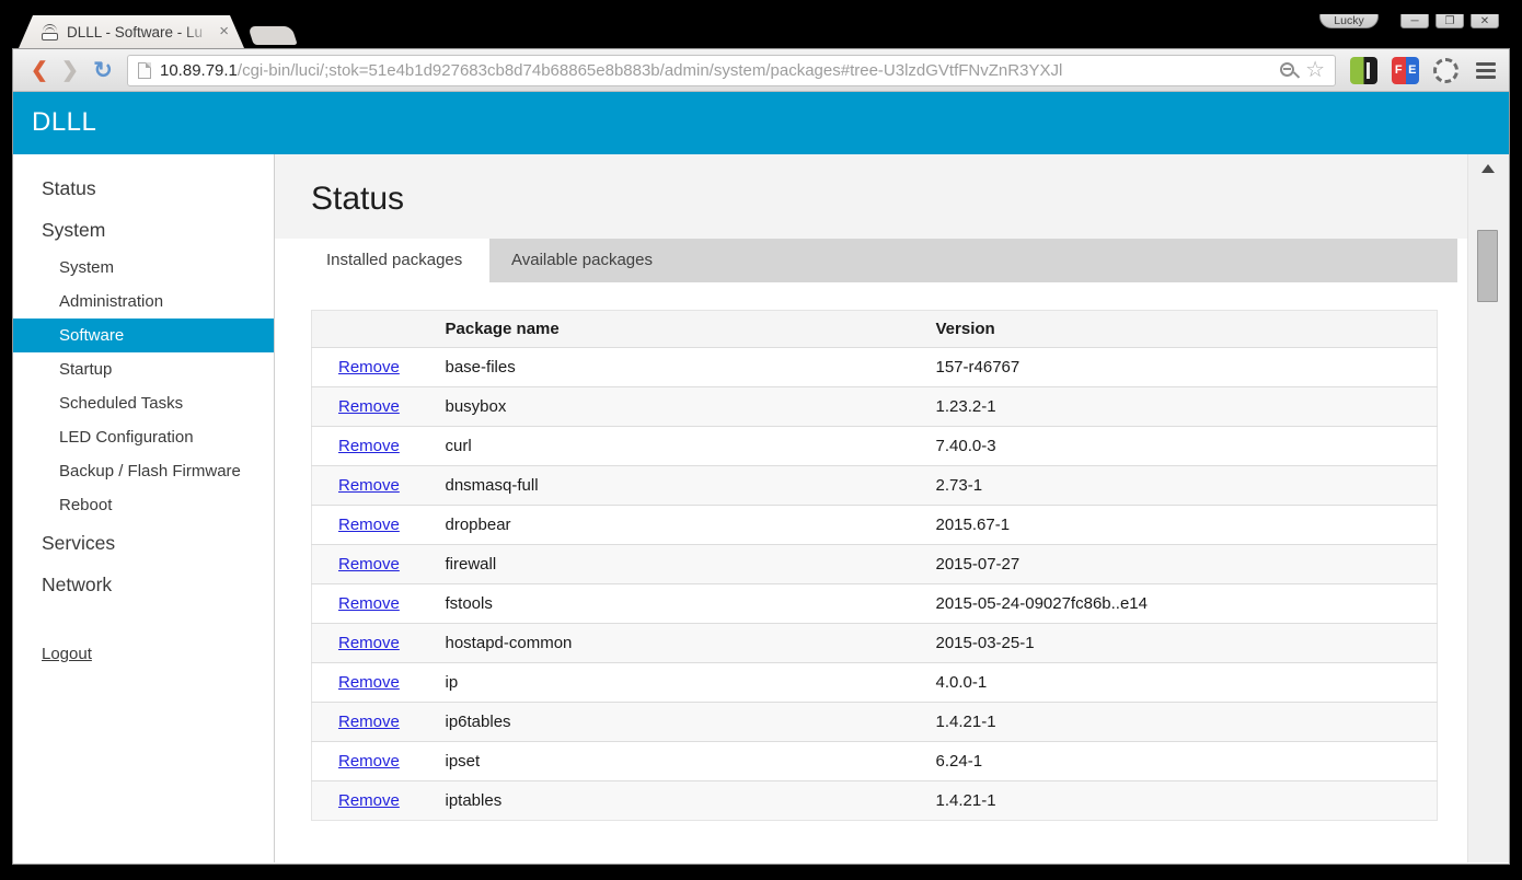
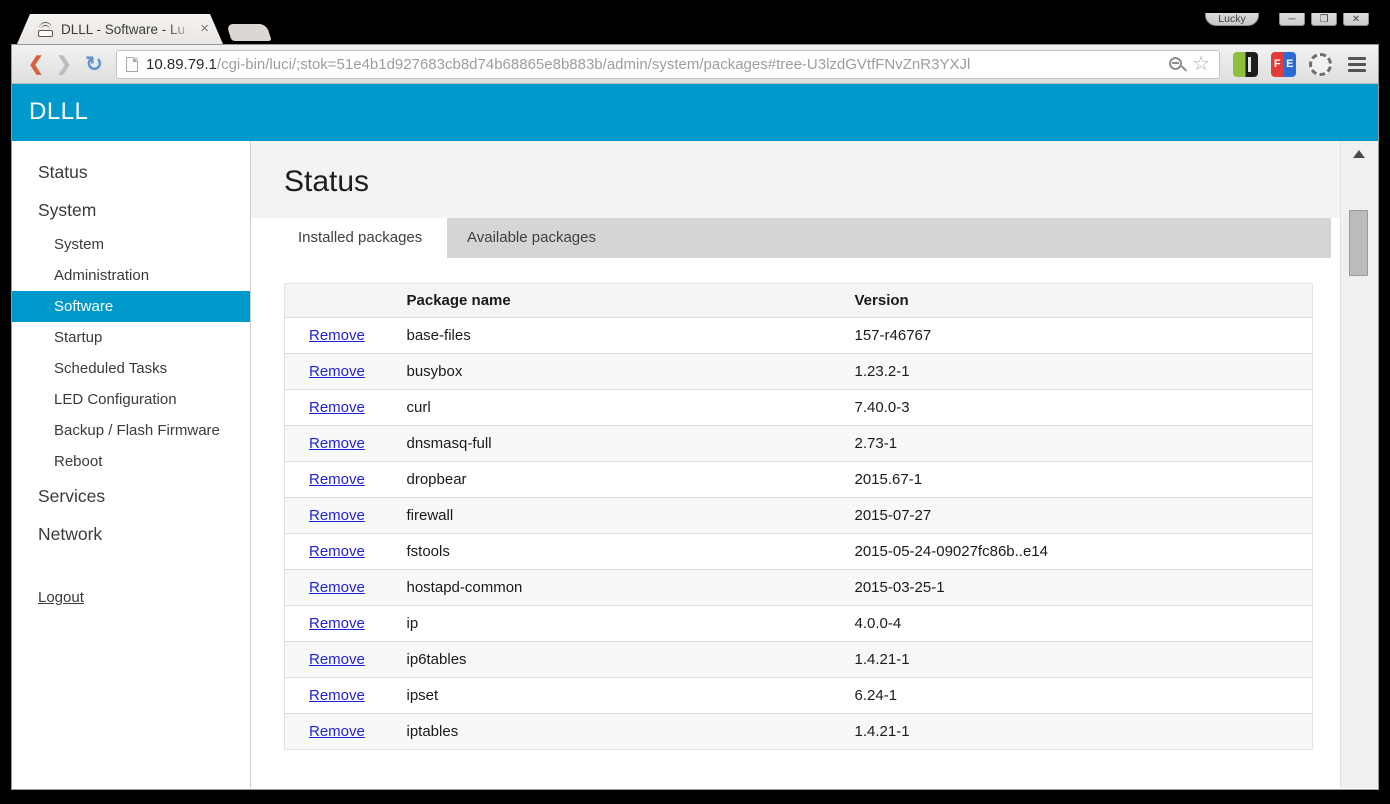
  DLLL - Software - Lu
  ×
  Lucky
  ─
  ❐
  ✕
  ❮
  ❯
  ↻
  10.89.79.1/cgi-bin/luci/;stok=51e4b1d927683cb8d74b68865e8b883b/admin/system/packages#tree-U3lzdGVtfFNvZnR3YXJl
  ☆
  F
  E
  DLLL
  Status
  System
  System
  Administration
  Software
  Startup
  Scheduled Tasks
  LED Configuration
  Backup / Flash Firmware
  Reboot
  Services
  Network
  Logout
  Status
  Installed packages
  Available packages
  	Package name	Version
  Remove	base-files	157-r46767
  Remove	busybox	1.23.2-1
  Remove	curl	7.40.0-3
  Remove	dnsmasq-full	2.73-1
  Remove	dropbear	2015.67-1
  Remove	firewall	2015-07-27
  Remove	fstools	2015-05-24-09027fc86b..e14
  Remove	hostapd-common	2015-03-25-1
- Remove	ip	4.0.0-1
+ Remove	ip	4.0.0-4
  Remove	ip6tables	1.4.21-1
  Remove	ipset	6.24-1
  Remove	iptables	1.4.21-1
